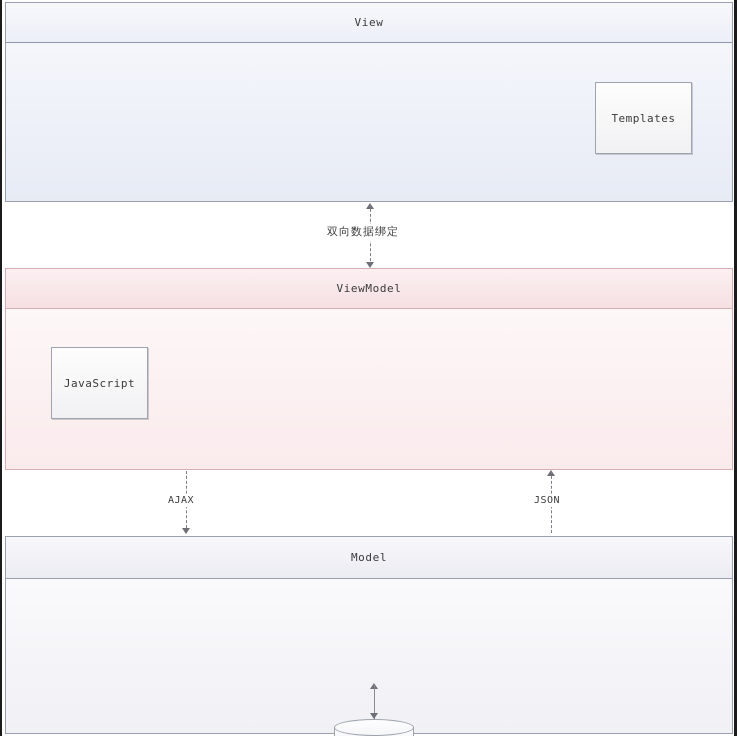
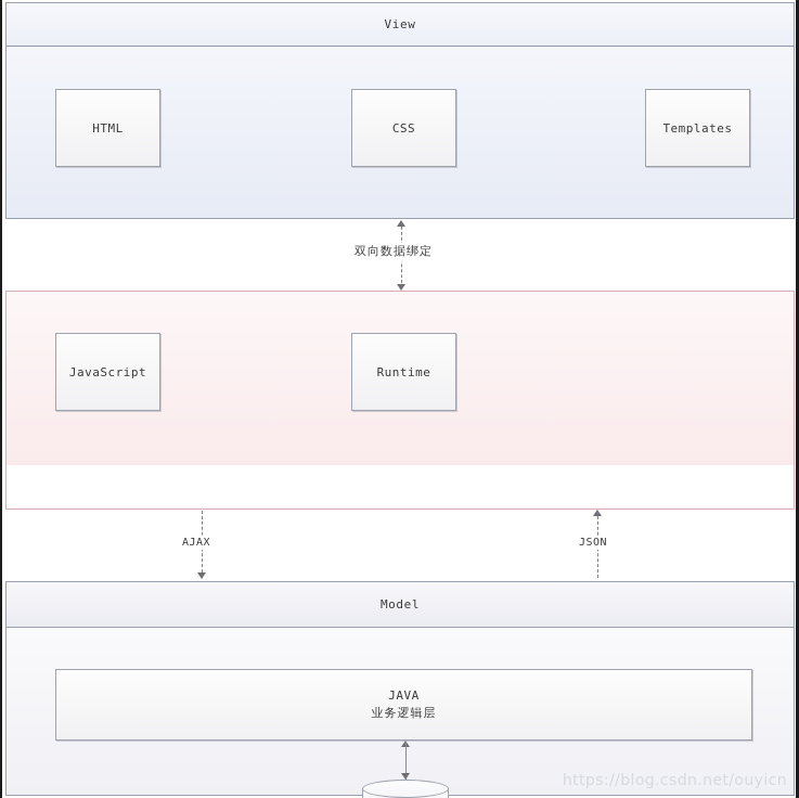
  View
+ HTML
+ CSS
  Templates
  双向数据绑定
- ViewModel
  JavaScript
+ Runtime
  AJAX
  JSON
  Model
+ JAVA
+ 业务逻辑层
+ https://blog.csdn.net/ouyicn
